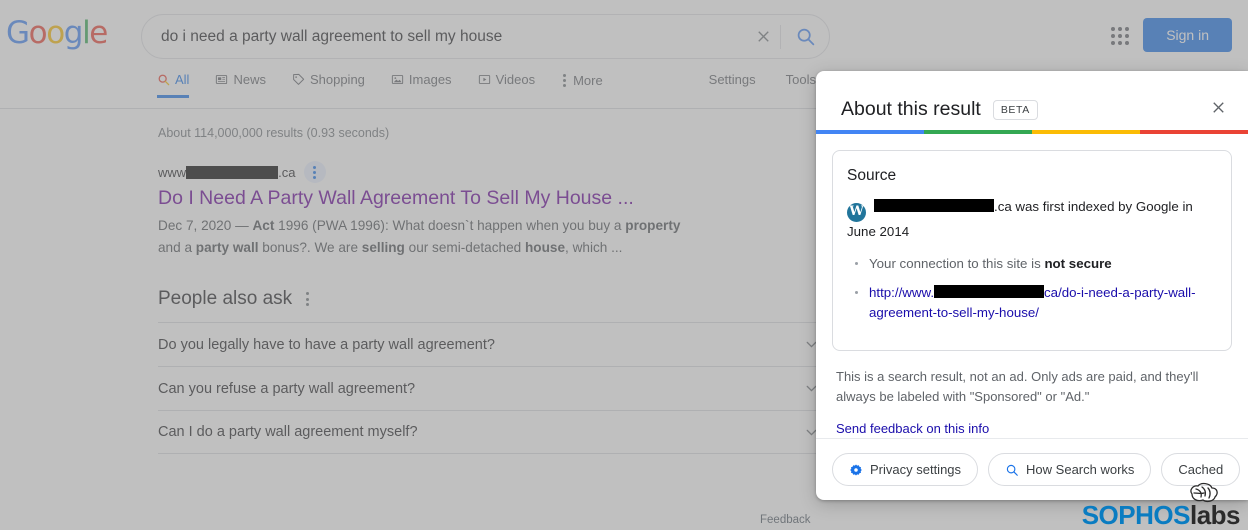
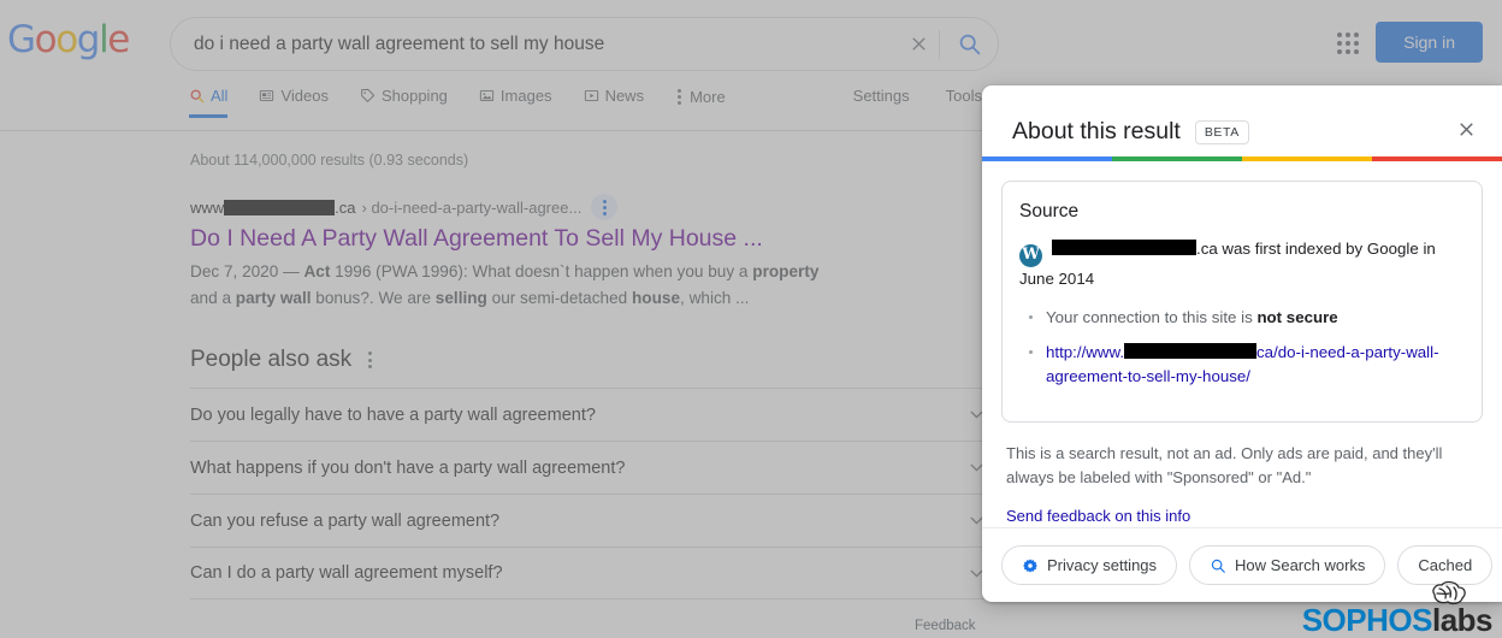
  Google
  do i need a party wall agreement to sell my house
  Sign in
  All
- News
+ Videos
  Shopping
  Images
- Videos
+ News
  More
  Settings
  Tools
  About 114,000,000 results (0.93 seconds)
  www
  .ca
+ › do-i-need-a-party-wall-agree...
  Do I Need A Party Wall Agreement To Sell My House ...
  Dec 7, 2020 — Act 1996 (PWA 1996): What doesn`t happen when you buy a property and a party wall bonus?. We are selling our semi-detached house, which ...
  People also ask
  Do you legally have to have a party wall agreement?
+ What happens if you don't have a party wall agreement?
  Can you refuse a party wall agreement?
  Can I do a party wall agreement myself?
  Feedback
  About this result
  BETA
  Source
  W .ca was first indexed by Google in June 2014
  Your connection to this site is not secure
  http://www. ca/do-i-need-a-party-wall-agreement-to-sell-my-house/
  This is a search result, not an ad. Only ads are paid, and they'll always be labeled with "Sponsored" or "Ad."
  Send feedback on this info
  Privacy settings
  How Search works
  Cached
  SOPHOSlabs
